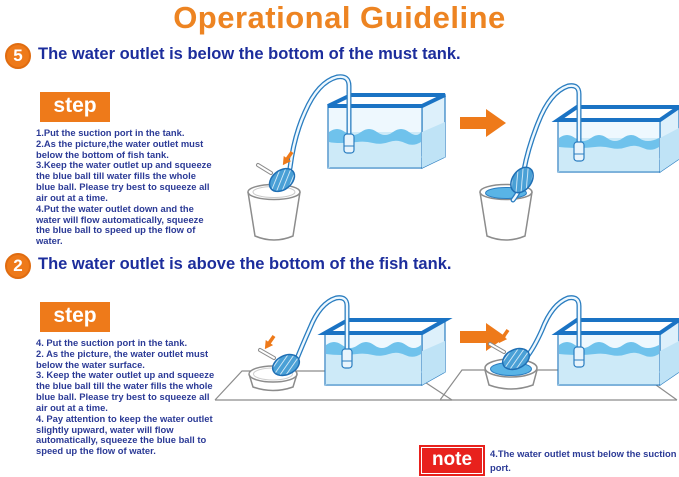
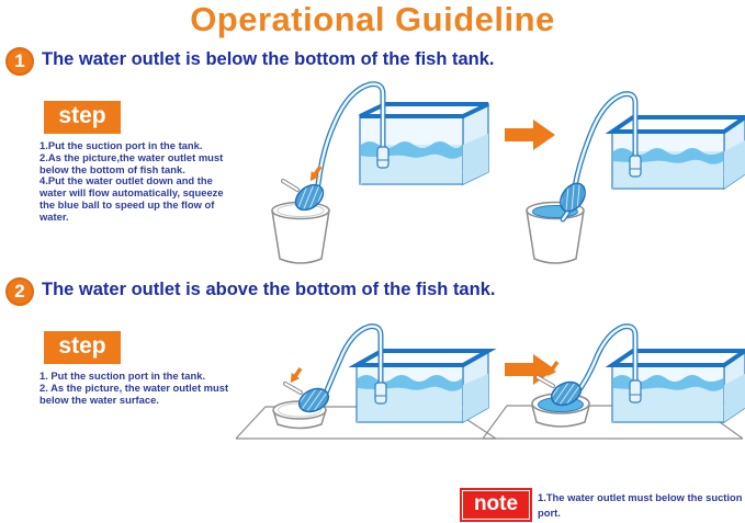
  Operational Guideline
- 5
+ 1
- The water outlet is below the bottom of the must tank.
+ The water outlet is below the bottom of the fish tank.
  step
  1.Put the suction port in the tank.
  2.As the picture,the water outlet must below the bottom of fish tank.
- 3.Keep the water outlet up and squeeze the blue ball till water fills the whole blue ball. Please try best to squeeze all air out at a time.
  4.Put the water outlet down and the water will flow automatically, squeeze the blue ball to speed up the flow of water.
  2
  The water outlet is above the bottom of the fish tank.
  step
- 4. Put the suction port in the tank.
+ 1. Put the suction port in the tank.
  2. As the picture, the water outlet must below the water surface.
- 3. Keep the water outlet up and squeeze the blue ball till the water fills the whole blue ball. Please try best to squeeze all air out at a time.
- 4. Pay attention to keep the water outlet slightly upward, water will flow automatically, squeeze the blue ball to speed up the flow of water.
  note
- 4.The water outlet must below the suction port.
+ 1.The water outlet must below the suction port.
